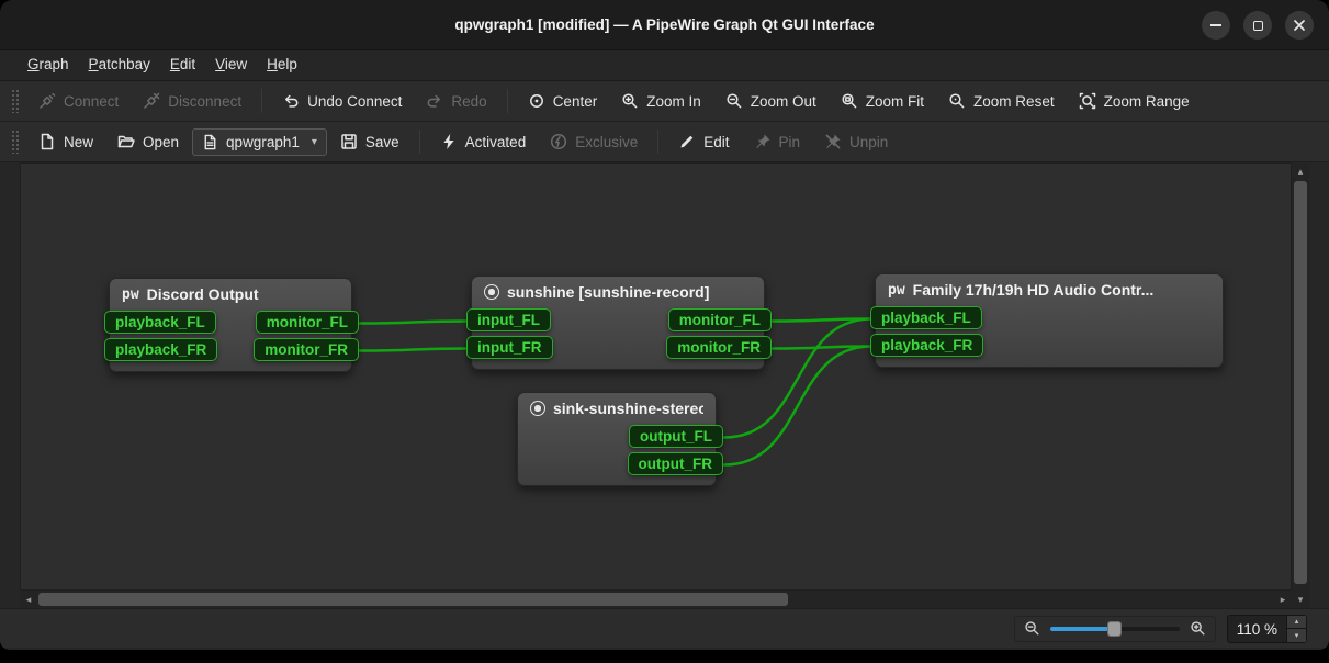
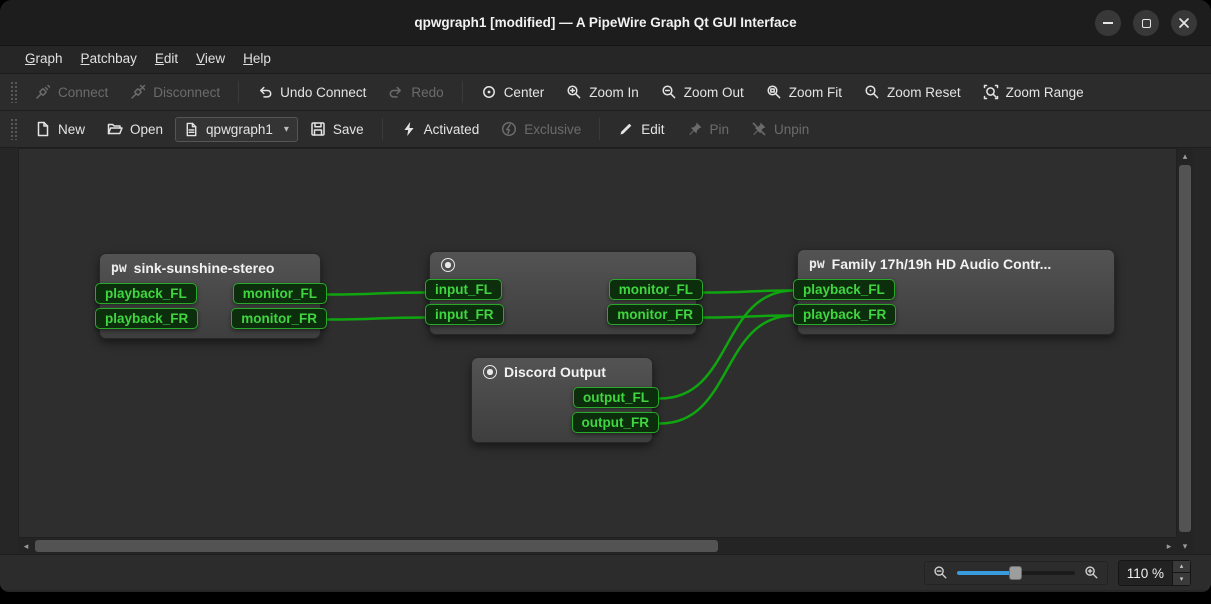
  qpwgraph1 [modified] — A PipeWire Graph Qt GUI Interface
  Graph
  Patchbay
  Edit
  View
  Help
  Connect
  Disconnect
  Undo Connect
  Redo
  Center
  Zoom In
  Zoom Out
  Zoom Fit
  Zoom Reset
  Zoom Range
  New
  Open
  qpwgraph1
  ▾
  Save
  Activated
  Exclusive
  Edit
  Pin
  Unpin
  pw
- Discord Output
+ sink-sunshine-stereo
  playback_FL
  monitor_FL
  playback_FR
  monitor_FR
- sunshine [sunshine-record]
  input_FL
  monitor_FL
  input_FR
  monitor_FR
  pw
  Family 17h/19h HD Audio Contr...
  playback_FL
  playback_FR
- sink-sunshine-stereo
+ Discord Output
  output_FL
  output_FR
  110 %
